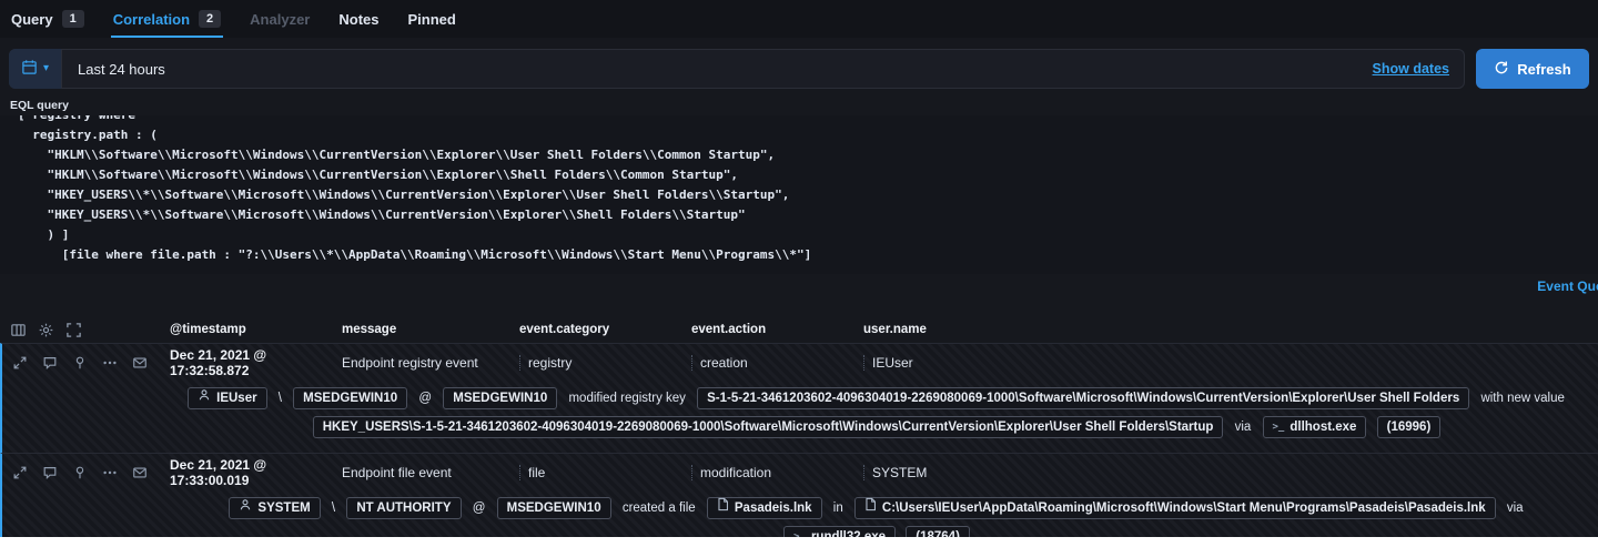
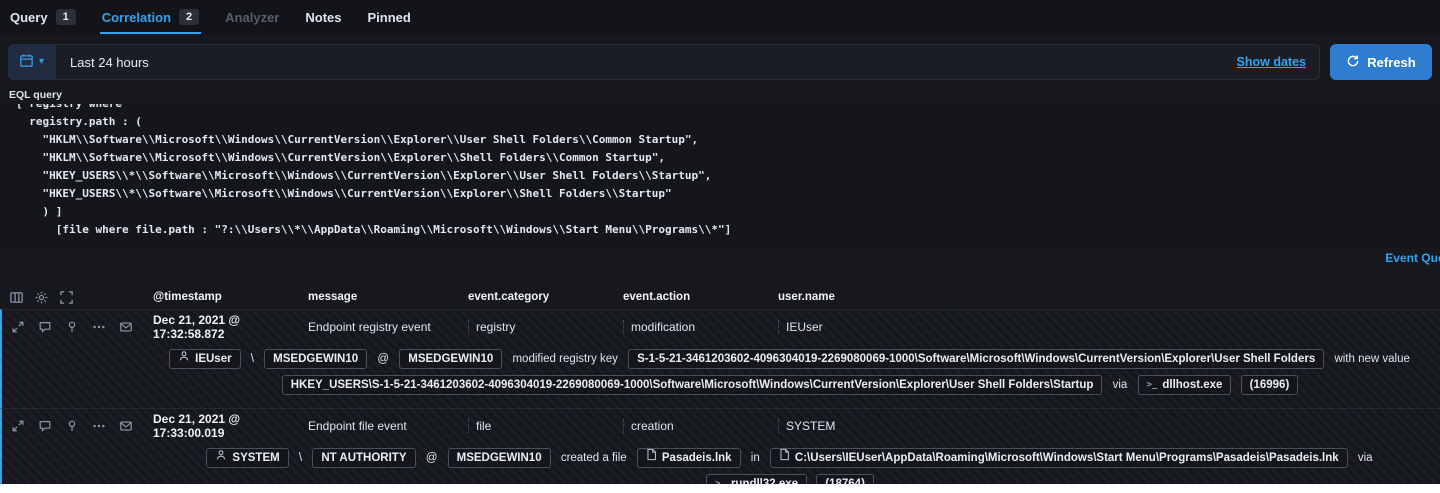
  Query
  1
  Correlation
  2
  Analyzer
  Notes
  Pinned
  ▾
  Last 24 hours
  Show dates
  Refresh
  EQL query
  [ registry where
  registry.path : (
  "HKLM\\Software\\Microsoft\\Windows\\CurrentVersion\\Explorer\\User Shell Folders\\Common Startup",
  "HKLM\\Software\\Microsoft\\Windows\\CurrentVersion\\Explorer\\Shell Folders\\Common Startup",
  "HKEY_USERS\\*\\Software\\Microsoft\\Windows\\CurrentVersion\\Explorer\\User Shell Folders\\Startup",
  "HKEY_USERS\\*\\Software\\Microsoft\\Windows\\CurrentVersion\\Explorer\\Shell Folders\\Startup"
  ) ]
  [file where file.path : "?:\\Users\\*\\AppData\\Roaming\\Microsoft\\Windows\\Start Menu\\Programs\\*"]
  Event Qu
  @timestamp
  message
  event.category
  event.action
  user.name
  Dec 21, 2021 @ 17:32:58.872
  Endpoint registry event
  registry
- creation
+ modification
  IEUser
  IEUser
  \
  MSEDGEWIN10
  @
  MSEDGEWIN10
  modified registry key
  S-1-5-21-3461203602-4096304019-2269080069-1000\Software\Microsoft\Windows\CurrentVersion\Explorer\User Shell Folders
  with new value
  HKEY_USERS\S-1-5-21-3461203602-4096304019-2269080069-1000\Software\Microsoft\Windows\CurrentVersion\Explorer\User Shell Folders\Startup
  via
  >_
  dllhost.exe
  (16996)
  Dec 21, 2021 @ 17:33:00.019
  Endpoint file event
  file
- modification
+ creation
  SYSTEM
  SYSTEM
  \
  NT AUTHORITY
  @
  MSEDGEWIN10
  created a file
  Pasadeis.lnk
  in
  C:\Users\IEUser\AppData\Roaming\Microsoft\Windows\Start Menu\Programs\Pasadeis\Pasadeis.lnk
  via
